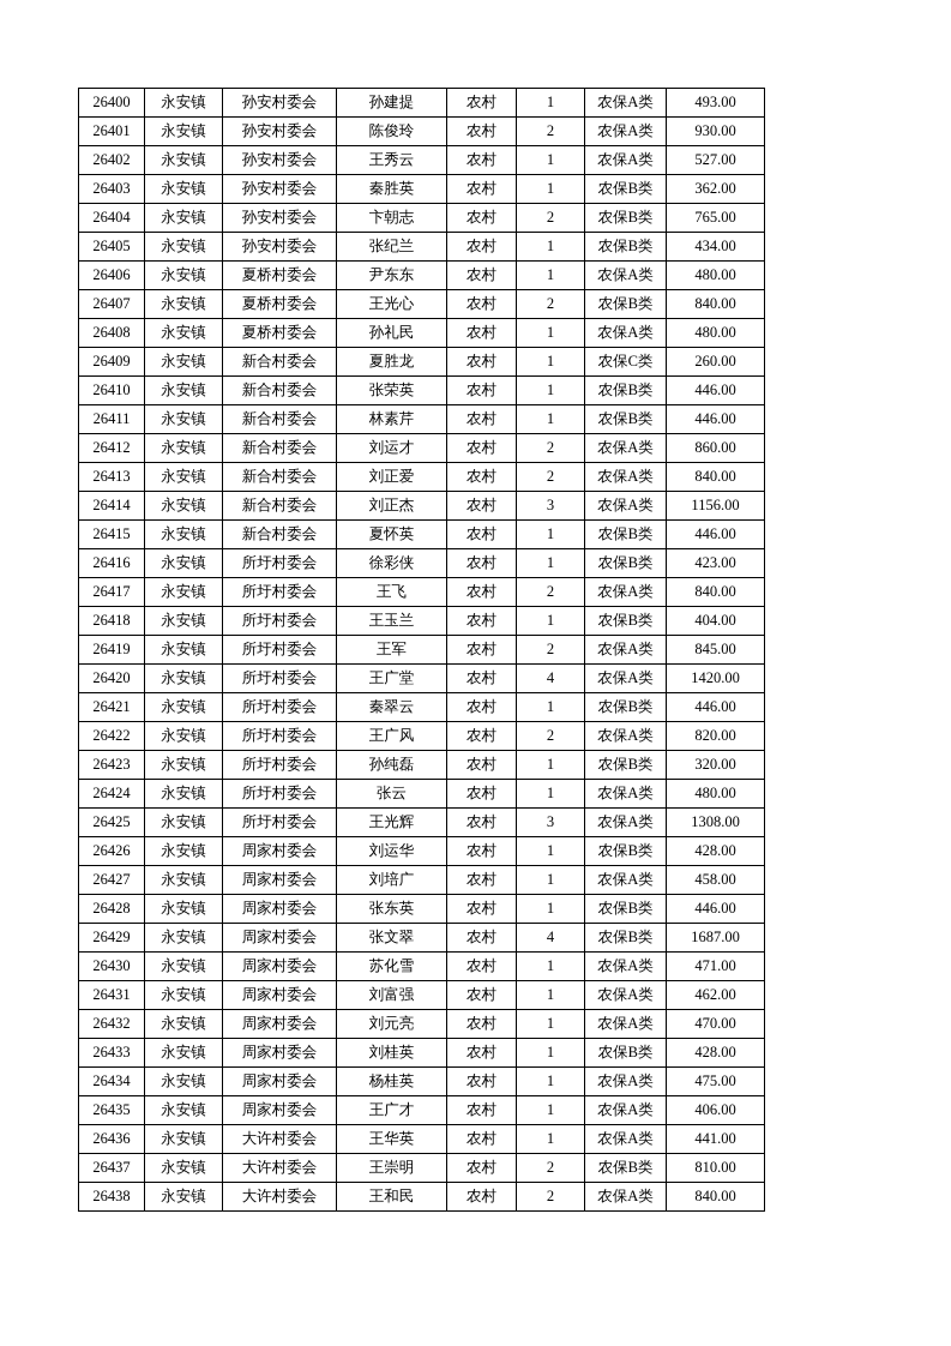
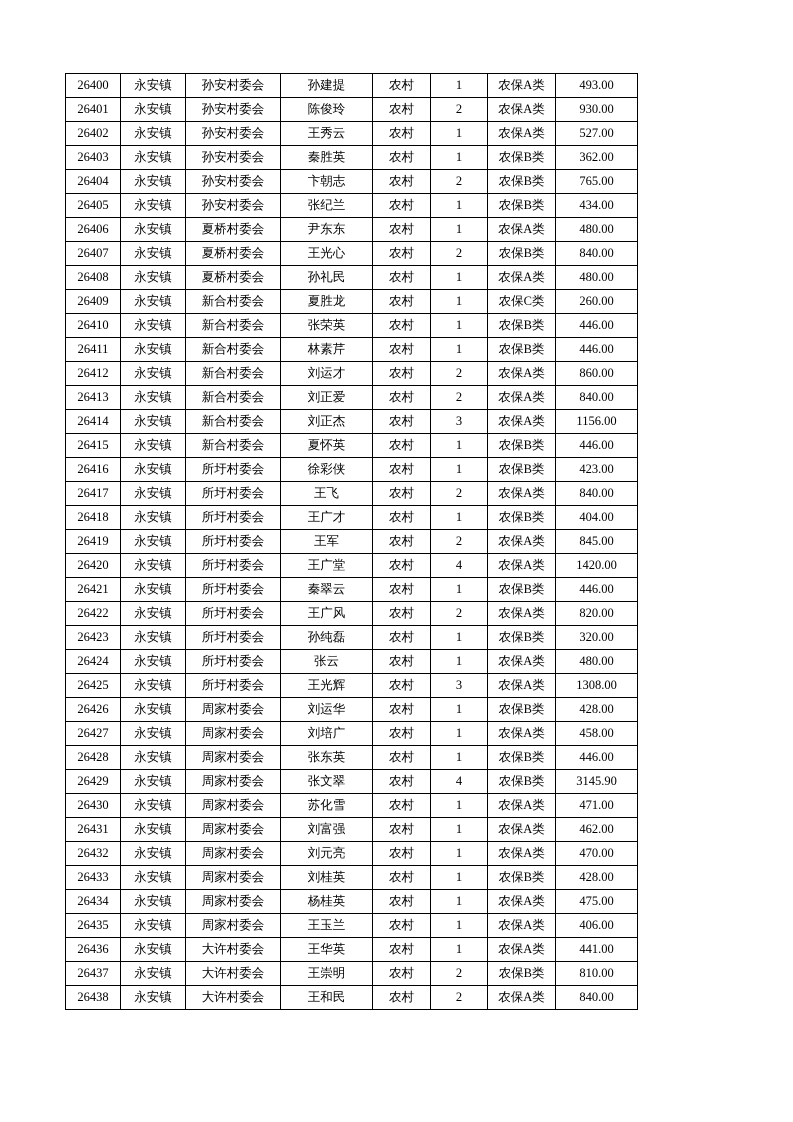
  26400	永安镇	孙安村委会	孙建提	农村	1	农保A类	493.00
  26401	永安镇	孙安村委会	陈俊玲	农村	2	农保A类	930.00
  26402	永安镇	孙安村委会	王秀云	农村	1	农保A类	527.00
  26403	永安镇	孙安村委会	秦胜英	农村	1	农保B类	362.00
  26404	永安镇	孙安村委会	卞朝志	农村	2	农保B类	765.00
  26405	永安镇	孙安村委会	张纪兰	农村	1	农保B类	434.00
  26406	永安镇	夏桥村委会	尹东东	农村	1	农保A类	480.00
  26407	永安镇	夏桥村委会	王光心	农村	2	农保B类	840.00
  26408	永安镇	夏桥村委会	孙礼民	农村	1	农保A类	480.00
  26409	永安镇	新合村委会	夏胜龙	农村	1	农保C类	260.00
  26410	永安镇	新合村委会	张荣英	农村	1	农保B类	446.00
  26411	永安镇	新合村委会	林素芹	农村	1	农保B类	446.00
  26412	永安镇	新合村委会	刘运才	农村	2	农保A类	860.00
  26413	永安镇	新合村委会	刘正爱	农村	2	农保A类	840.00
  26414	永安镇	新合村委会	刘正杰	农村	3	农保A类	1156.00
  26415	永安镇	新合村委会	夏怀英	农村	1	农保B类	446.00
  26416	永安镇	所圩村委会	徐彩侠	农村	1	农保B类	423.00
  26417	永安镇	所圩村委会	王飞	农村	2	农保A类	840.00
- 26418	永安镇	所圩村委会	王玉兰	农村	1	农保B类	404.00
+ 26418	永安镇	所圩村委会	王广才	农村	1	农保B类	404.00
  26419	永安镇	所圩村委会	王军	农村	2	农保A类	845.00
  26420	永安镇	所圩村委会	王广堂	农村	4	农保A类	1420.00
  26421	永安镇	所圩村委会	秦翠云	农村	1	农保B类	446.00
  26422	永安镇	所圩村委会	王广风	农村	2	农保A类	820.00
  26423	永安镇	所圩村委会	孙纯磊	农村	1	农保B类	320.00
  26424	永安镇	所圩村委会	张云	农村	1	农保A类	480.00
  26425	永安镇	所圩村委会	王光辉	农村	3	农保A类	1308.00
  26426	永安镇	周家村委会	刘运华	农村	1	农保B类	428.00
  26427	永安镇	周家村委会	刘培广	农村	1	农保A类	458.00
  26428	永安镇	周家村委会	张东英	农村	1	农保B类	446.00
- 26429	永安镇	周家村委会	张文翠	农村	4	农保B类	1687.00
+ 26429	永安镇	周家村委会	张文翠	农村	4	农保B类	3145.90
  26430	永安镇	周家村委会	苏化雪	农村	1	农保A类	471.00
  26431	永安镇	周家村委会	刘富强	农村	1	农保A类	462.00
  26432	永安镇	周家村委会	刘元亮	农村	1	农保A类	470.00
  26433	永安镇	周家村委会	刘桂英	农村	1	农保B类	428.00
  26434	永安镇	周家村委会	杨桂英	农村	1	农保A类	475.00
- 26435	永安镇	周家村委会	王广才	农村	1	农保A类	406.00
+ 26435	永安镇	周家村委会	王玉兰	农村	1	农保A类	406.00
  26436	永安镇	大许村委会	王华英	农村	1	农保A类	441.00
  26437	永安镇	大许村委会	王崇明	农村	2	农保B类	810.00
  26438	永安镇	大许村委会	王和民	农村	2	农保A类	840.00
